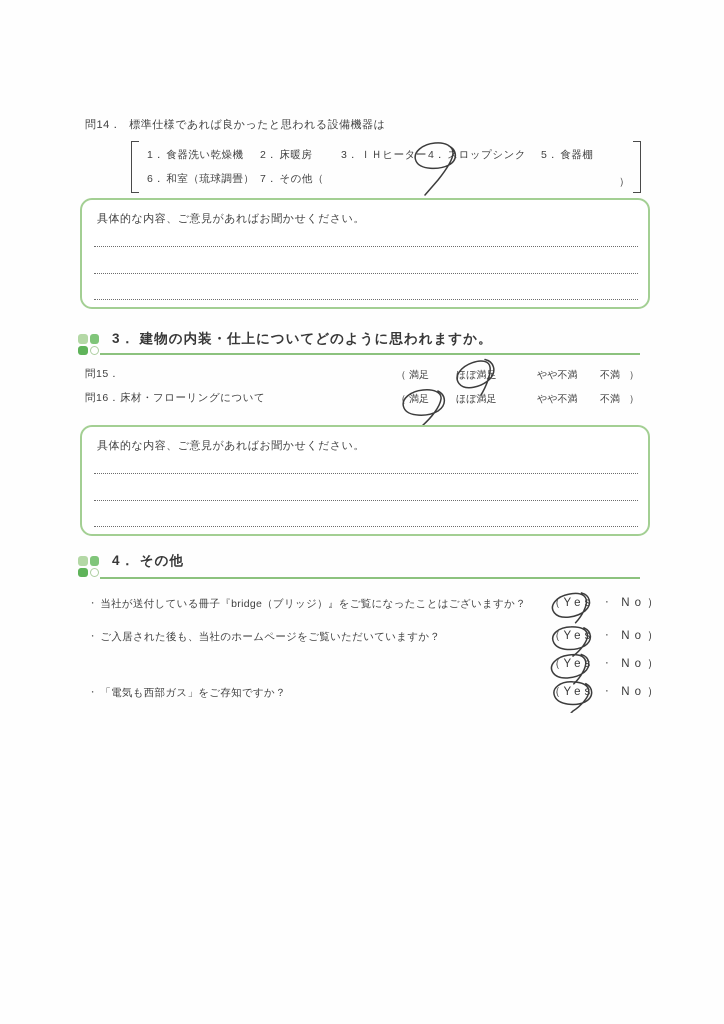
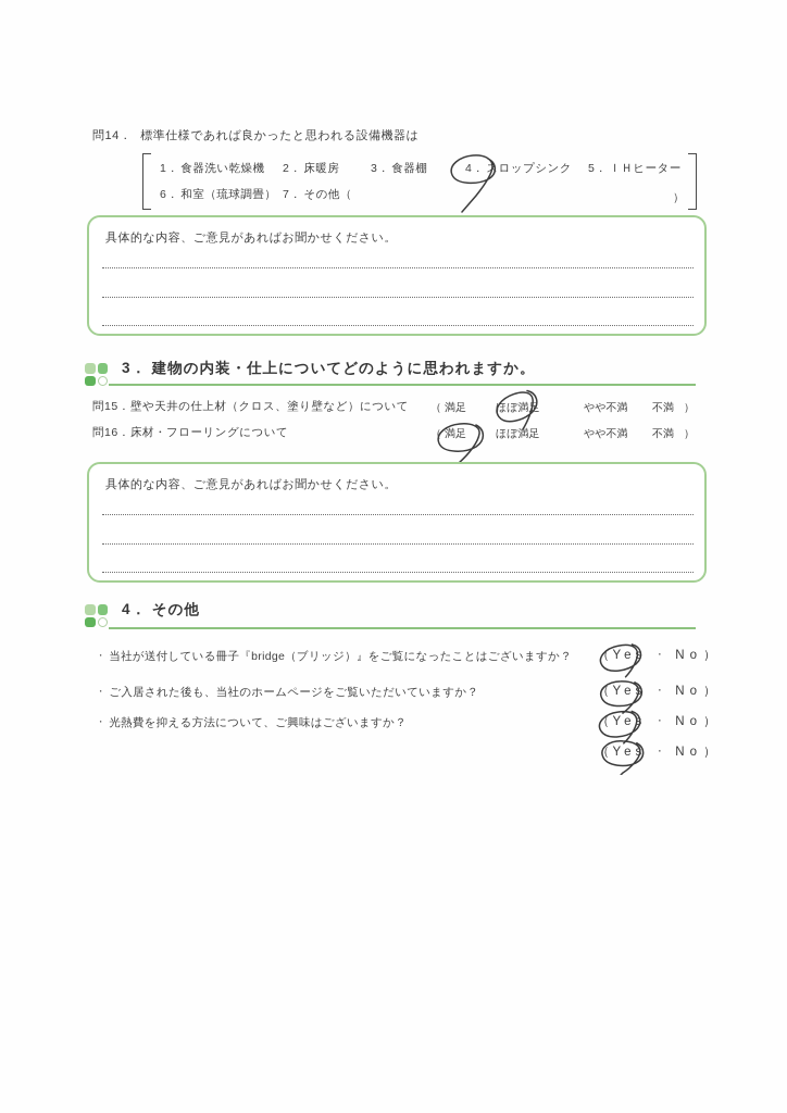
  問14． 標準仕様であれば良かったと思われる設備機器は
  1． 食器洗い乾燥機
  2． 床暖房
- 3． ＩＨヒーター
+ 3． 食器棚
  4． ロップシンク
- 5． 食器棚
+ 5． ＩＨヒーター
  6． 和室（琉球調畳）
  7． その他（
  ）
  具体的な内容、ご意見があればお聞かせください。
  3． 建物の内装・仕上についてどのように思われますか。
  問15．
+ 壁や天井の仕上材（クロス、塗り壁など）について
  （
  満足
  ほぼ満足
  やや不満
  不満
  ）
  問16．
  床材・フローリングについて
  （
  満足
  ほぼ満足
  やや不満
  不満
  ）
  具体的な内容、ご意見があればお聞かせください。
  4． その他
  ・ 当社が送付している冊子『bridge（ブリッジ）』をご覧になったことはございますか？
  Ye ・ No）
  ・ ご入居された後も、当社のホームページをご覧いただいていますか？
  （ Yes ・ No）
+ ・ 光熱費を抑える方法について、ご興味はございますか？
  （ Ye ・ No）
- ・ 「電気も西部ガス」をご存知ですか？
  （ Ye ・ No）
